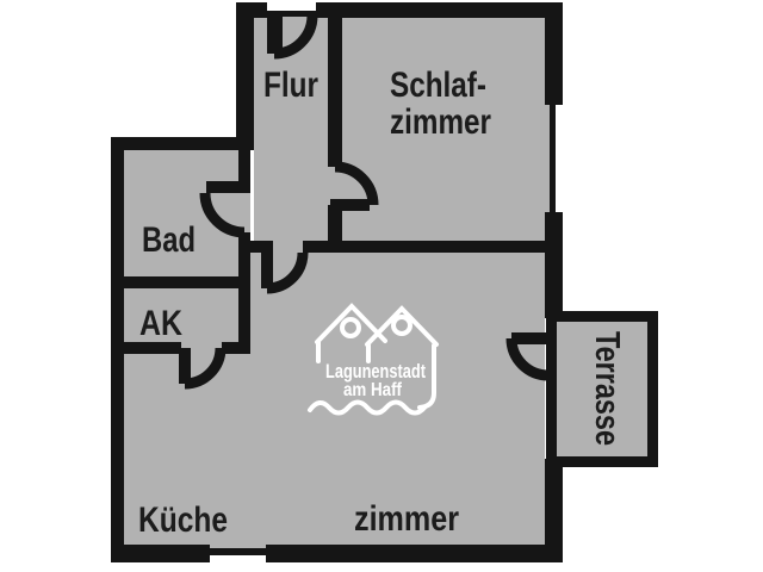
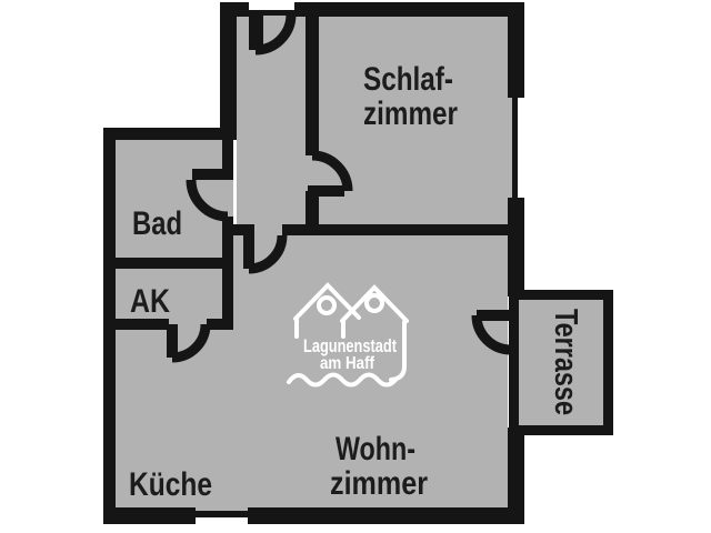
- Flur
  Schlaf-
  zimmer
  Bad
  AK
  Küche
+ Wohn-
  zimmer
  Lagunenstadt
  am Haff
